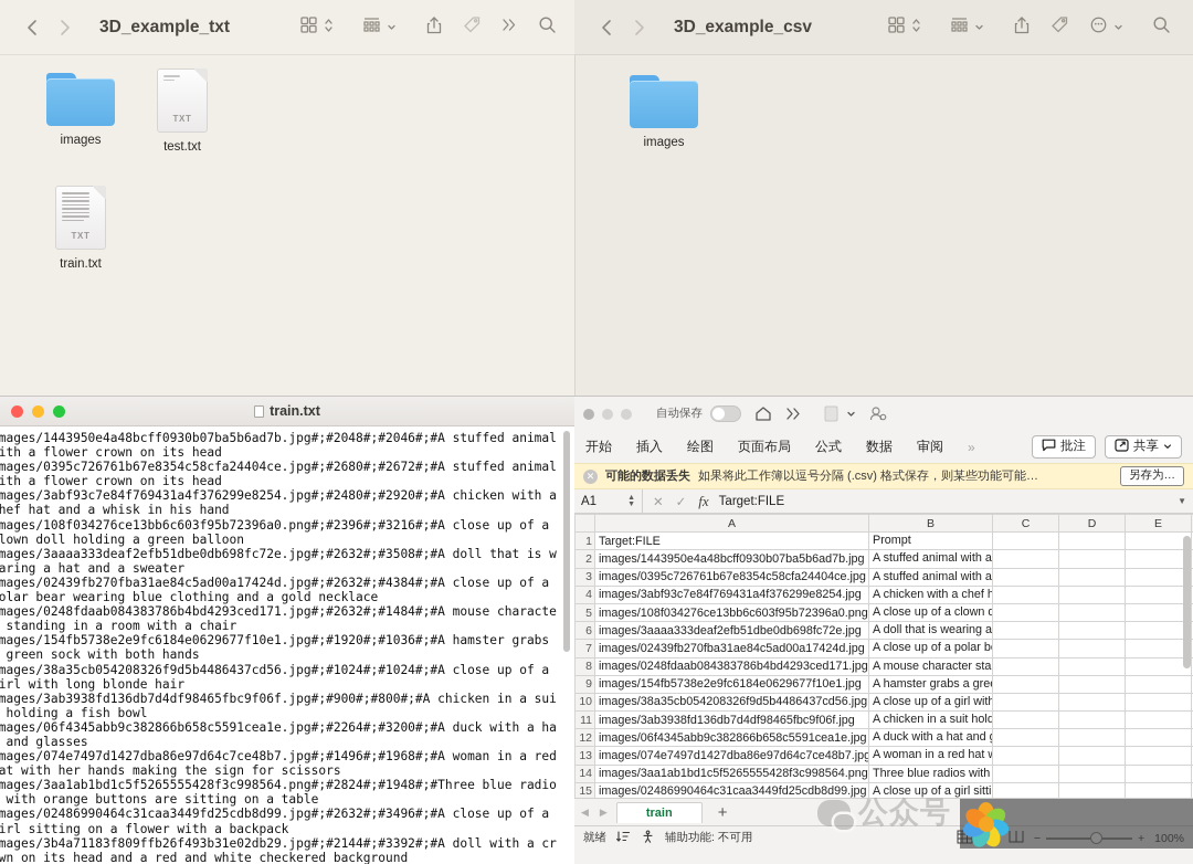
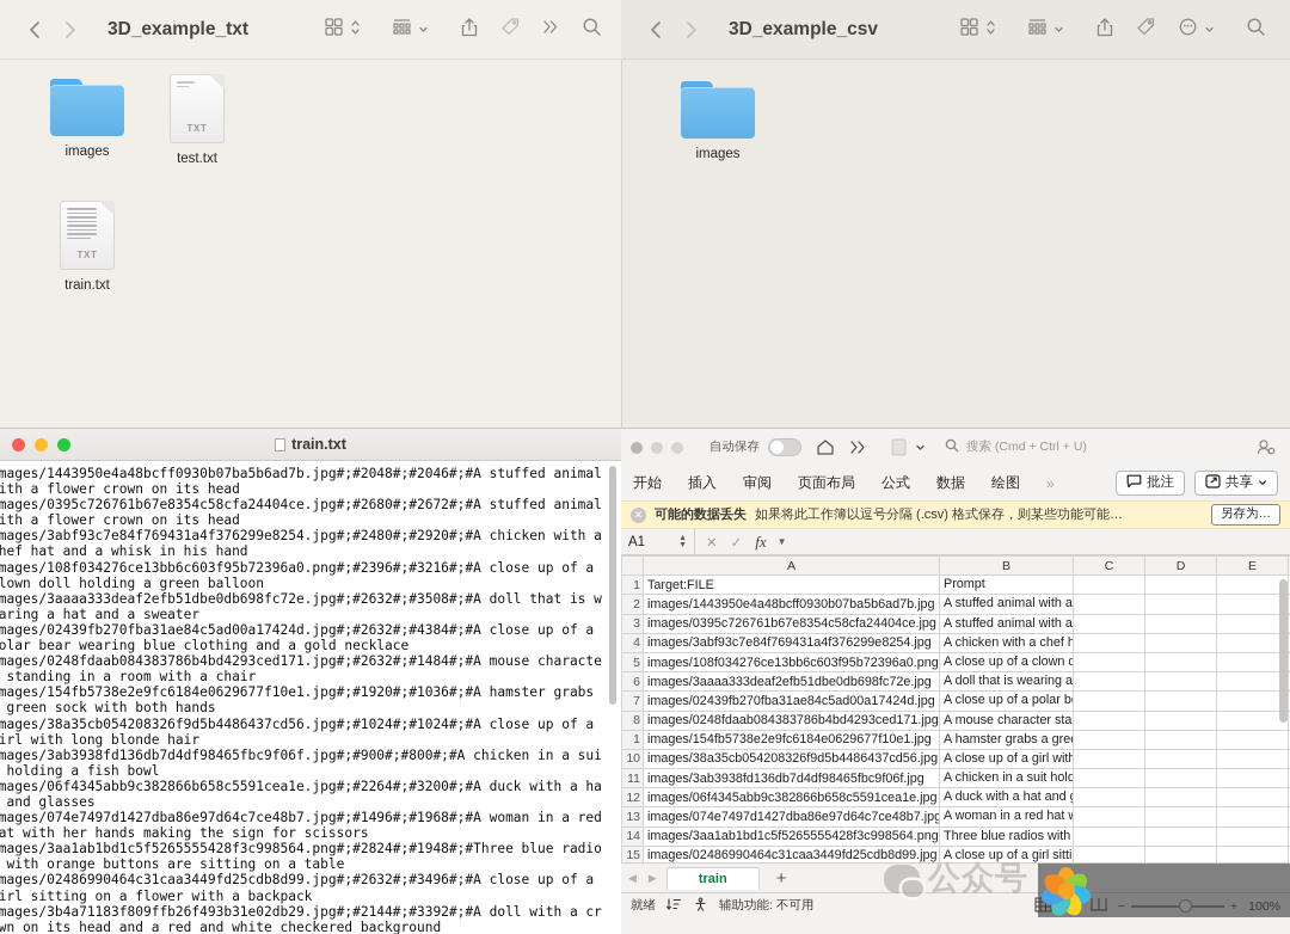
  3D_example_txt
  images
  TXT
  test.txt
  TXT
  train.txt
  3D_example_csv
  images
  train.txt
  mages/1443950e4a48bcff0930b07ba5b6ad7b.jpg#;#2048#;#2046#;#A stuffed animal ith a flower crown on its head
  mages/0395c726761b67e8354c58cfa24404ce.jpg#;#2680#;#2672#;#A stuffed animal ith a flower crown on its head
  mages/3abf93c7e84f769431a4f376299e8254.jpg#;#2480#;#2920#;#A chicken with a hef hat and a whisk in his hand
  mages/108f034276ce13bb6c603f95b72396a0.png#;#2396#;#3216#;#A close up of a lown doll holding a green balloon
  mages/3aaaa333deaf2efb51dbe0db698fc72e.jpg#;#2632#;#3508#;#A doll that is waring a hat and a sweater
  mages/02439fb270fba31ae84c5ad00a17424d.jpg#;#2632#;#4384#;#A close up of a olar bear wearing blue clothing and a gold necklace
  mages/0248fdaab084383786b4bd4293ced171.jpg#;#2632#;#1484#;#A mouse charactestanding in a room with a chair
  mages/154fb5738e2e9fc6184e0629677f10e1.jpg#;#1920#;#1036#;#A hamster grabs green sock with both hands
  mages/38a35cb054208326f9d5b4486437cd56.jpg#;#1024#;#1024#;#A close up of a irl with long blonde hair
  mages/3ab3938fd136db7d4df98465fbc9f06f.jpg#;#900#;#800#;#A chicken in a suiholding a fish bowl
  mages/06f4345abb9c382866b658c5591cea1e.jpg#;#2264#;#3200#;#A duck with a haand glasses
  mages/074e7497d1427dba86e97d64c7ce48b7.jpg#;#1496#;#1968#;#A woman in a red at with her hands making the sign for scissors
  mages/3aa1ab1bd1c5f5265555428f3c998564.png#;#2824#;#1948#;#Three blue radiowith orange buttons are sitting on a table
  mages/02486990464c31caa3449fd25cdb8d99.jpg#;#2632#;#3496#;#A close up of a irl sitting on a flower with a backpack
  mages/3b4a71183f809ffb26f493b31e02db29.jpg#;#2144#;#3392#;#A doll with a crwn on its head and a red and white checkered background
  自动保存
+ 搜索 (Cmd + Ctrl + U)
  开始
  插入
- 绘图
+ 审阅
  页面布局
  公式
  数据
- 审阅
+ 绘图
  »
  批注
  共享
  ✕
  可能的数据丢失
  如果将此工作簿以逗号分隔 (.csv) 格式保存，则某些功能可能…
  另存为…
  A1
  ✕
  ✓
  fx
- Target:FILE
  ▼
  	A	B	C	D	E
  1	Target:FILE	Prompt
  2	images/1443950e4a48bcff0930b07ba5b6ad7b.jpg	A stuffed animal with a
  3	images/0395c726761b67e8354c58cfa24404ce.jpg	A stuffed animal with a
  4	images/3abf93c7e84f769431a4f376299e8254.jpg	A chicken with a chef h
  5	images/108f034276ce13bb6c603f95b72396a0.png	A close up of a clown d
  6	images/3aaaa333deaf2efb51dbe0db698fc72e.jpg	A doll that is wearing a
  8	images/0248fdaab084383786b4bd4293ced171.jpg	A mouse character sta
- 9	images/154fb5738e2e9fc6184e0629677f10e1.jpg	A hamster grabs a gre
+ 1	images/154fb5738e2e9fc6184e0629677f10e1.jpg	A hamster grabs a gre
  10	images/38a35cb054208326f9d5b4486437cd56.jpg	A close up of a girl with
  11	images/3ab3938fd136db7d4df98465fbc9f06f.jpg	A chicken in a suit hold
  12	images/06f4345abb9c382866b658c5591cea1e.jpg	A duck with a hat and
  15	images/02486990464c31caa3449fd25cdb8d99.jpg	A close up of a girl sitti
  ◀
  ▶
  train
  +
  就绪
  辅助功能: 不可用
  −
  +
  100%
  公众号
